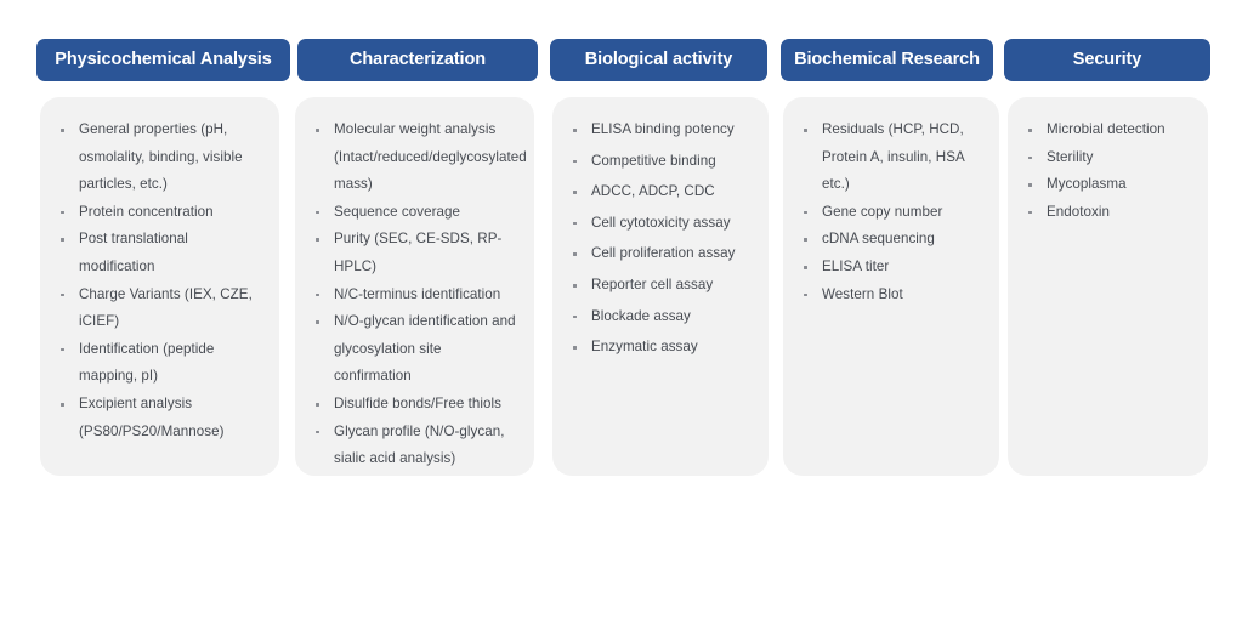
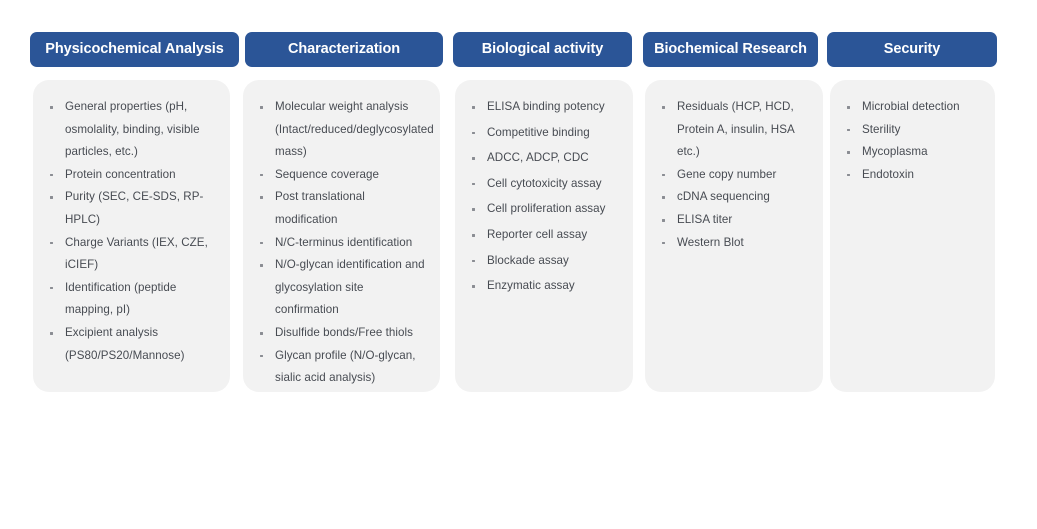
  Physicochemical Analysis
  General properties (pH, osmolality, binding, visible particles, etc.)
  Protein concentration
- Post translational modification
+ Purity (SEC, CE-SDS, RP-HPLC)
  Charge Variants (IEX, CZE, iCIEF)
  Identification (peptide mapping, pI)
  Excipient analysis (PS80/PS20/Mannose)
  Characterization
  Molecular weight analysis (Intact/reduced/deglycosylated mass)
  Sequence coverage
- Purity (SEC, CE-SDS, RP-HPLC)
+ Post translational modification
  N/C-terminus identification
  N/O-glycan identification and glycosylation site confirmation
  Disulfide bonds/Free thiols
  Glycan profile (N/O-glycan, sialic acid analysis)
  Biological activity
  ELISA binding potency
  Competitive binding
  ADCC, ADCP, CDC
  Cell cytotoxicity assay
  Cell proliferation assay
  Reporter cell assay
  Blockade assay
  Enzymatic assay
  Biochemical Research
  Residuals (HCP, HCD, Protein A, insulin, HSA etc.)
  Gene copy number
  cDNA sequencing
  ELISA titer
  Western Blot
  Security
  Microbial detection
  Sterility
  Mycoplasma
  Endotoxin
